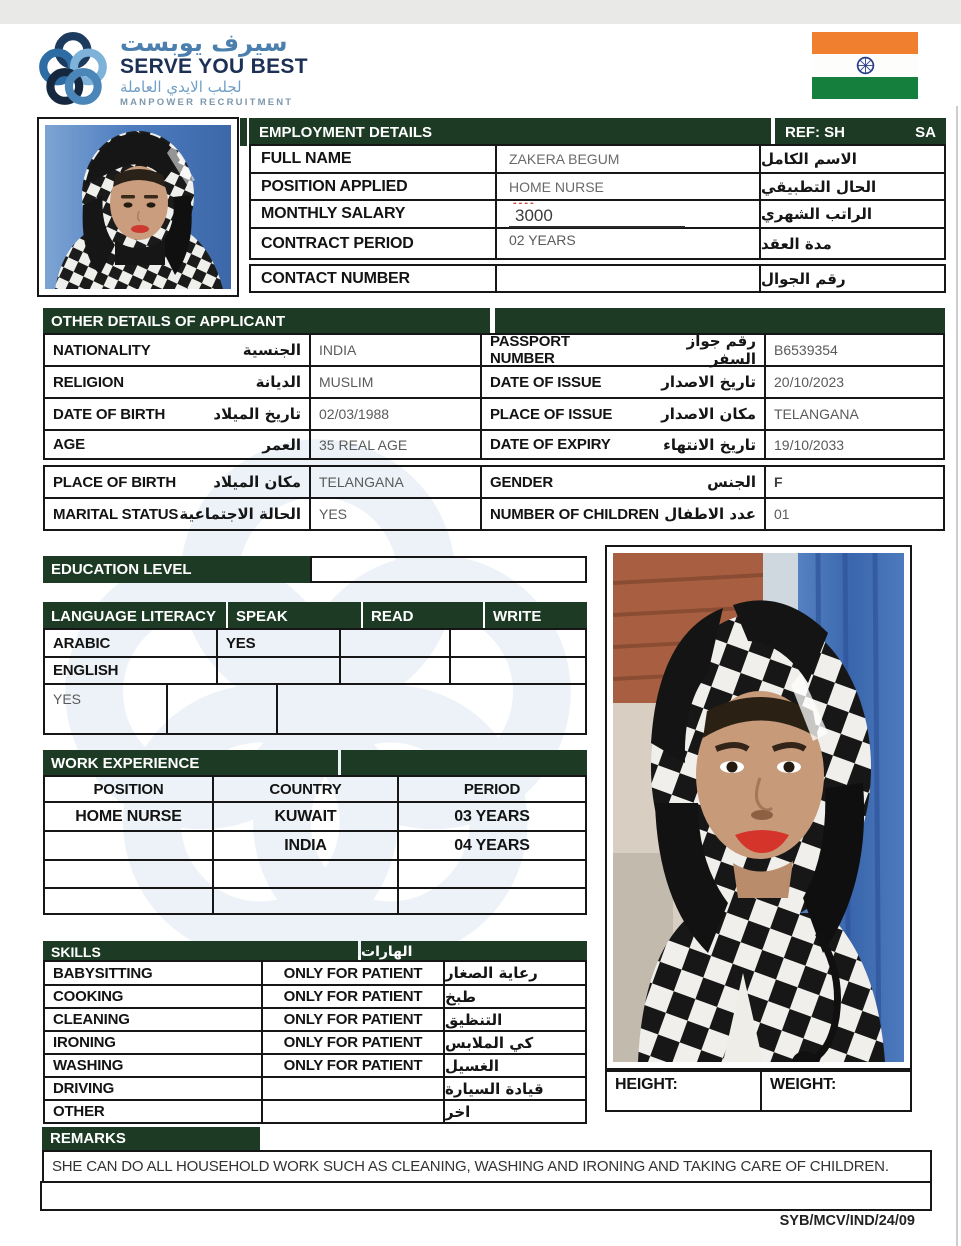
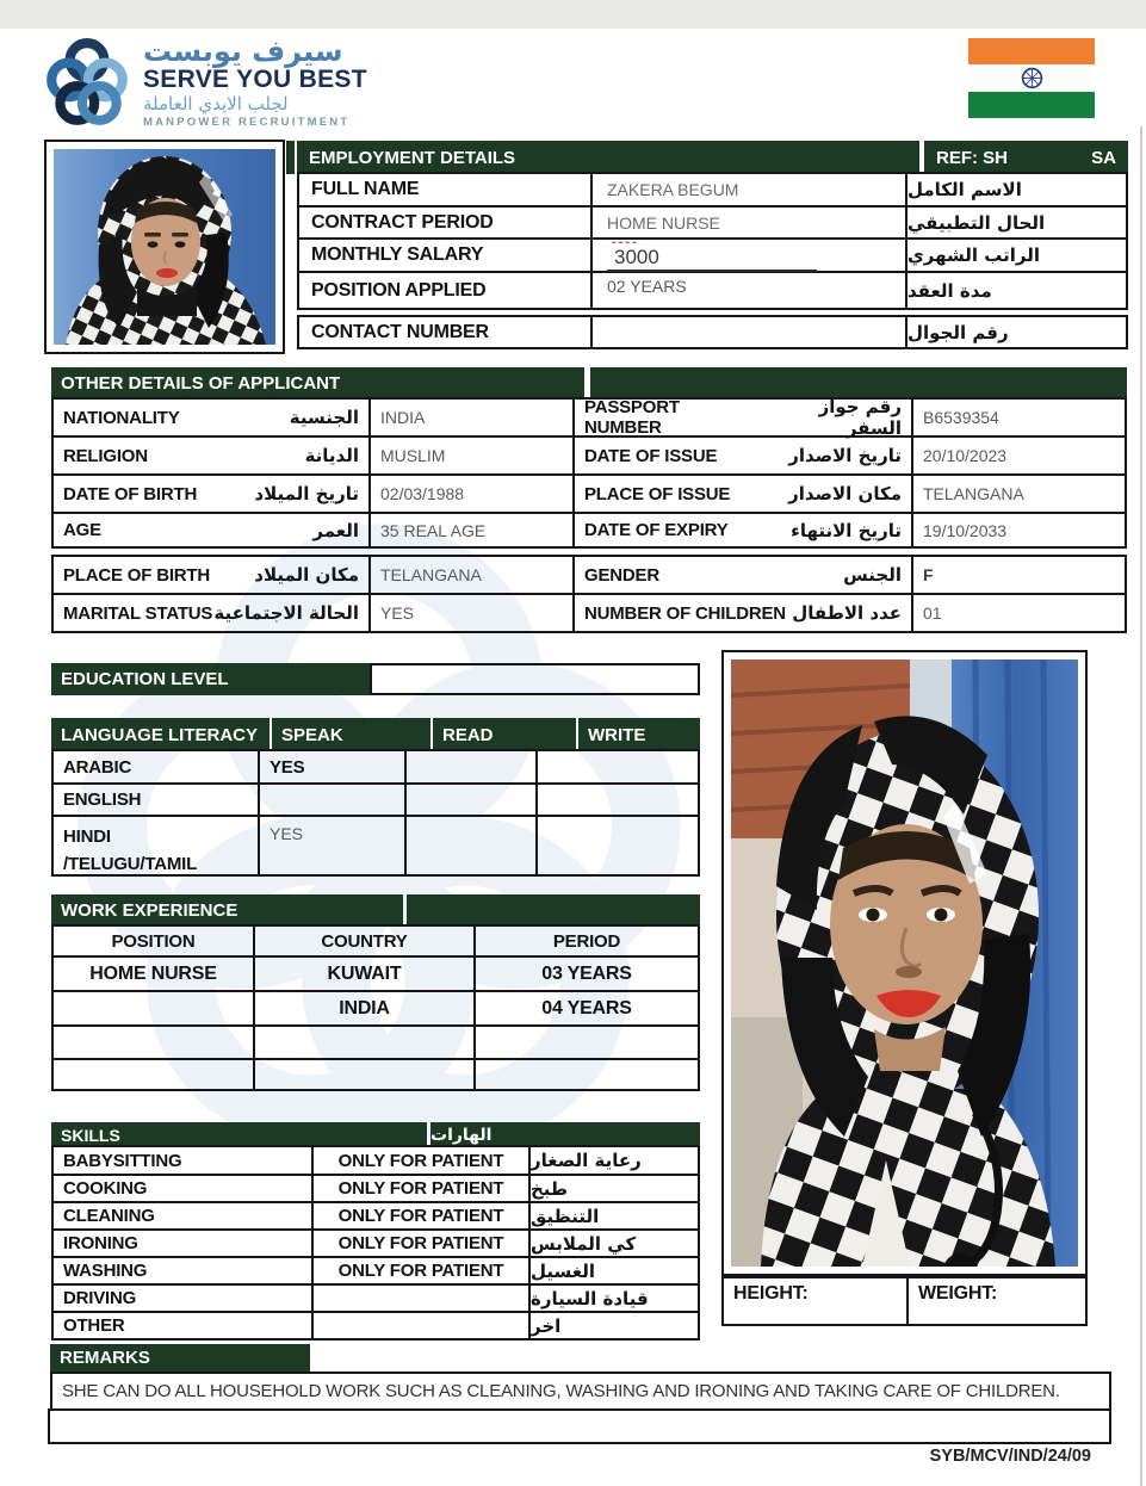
  سيرف يوبست
  SERVE YOU BEST
  لجلب الايدي العاملة
  MANPOWER RECRUITMENT
  EMPLOYMENT DETAILS
  REF: SH
  SA
  FULL NAME
  ZAKERA BEGUM
  الاسم الكامل
- POSITION APPLIED
+ CONTRACT PERIOD
  HOME NURSE
  الحال التطبيقي
  MONTHLY SALARY
  ----
  3000
  الراتب الشهري
- CONTRACT PERIOD
+ POSITION APPLIED
  02 YEARS
  مدة العقد
  CONTACT NUMBER
  رقم الجوال
  OTHER DETAILS OF APPLICANT
  NATIONALITY
  الجنسية
  INDIA
  RELIGION
  الديانة
  MUSLIM
  DATE OF BIRTH
  تاريخ الميلاد
  02/03/1988
  AGE
  العمر
  35 REAL AGE
  PLACE OF BIRTH
  مكان الميلاد
  TELANGANA
  MARITAL STATUS
  الحالة الاجتماعية
  YES
  PASSPORT NUMBER
  رقم جواز السفر
  B6539354
  DATE OF ISSUE
  تاريخ الاصدار
  20/10/2023
  PLACE OF ISSUE
  مكان الاصدار
  TELANGANA
  DATE OF EXPIRY
  تاريخ الانتهاء
  19/10/2033
  GENDER
  الجنس
  F
  NUMBER OF CHILDREN
  عدد الاطفال
  01
  EDUCATION LEVEL
  LANGUAGE LITERACY
  SPEAK
  READ
  WRITE
  ARABIC
  YES
  ENGLISH
+ HINDI
+ /TELUGU/TAMIL
  YES
  WORK EXPERIENCE
  POSITION
  COUNTRY
  PERIOD
  HOME NURSE
  KUWAIT
  03 YEARS
  INDIA
  04 YEARS
  HEIGHT:
  WEIGHT:
  SKILLS
  الهارات
  BABYSITTING
  ONLY FOR PATIENT
  رعاية الصغار
  COOKING
  ONLY FOR PATIENT
  طبخ
  CLEANING
  ONLY FOR PATIENT
  التنظيق
  IRONING
  ONLY FOR PATIENT
  كي الملابس
  WASHING
  ONLY FOR PATIENT
  الغسيل
  DRIVING
  قيادة السيارة
  OTHER
  اخر
  REMARKS
  SHE CAN DO ALL HOUSEHOLD WORK SUCH AS CLEANING, WASHING AND IRONING AND TAKING CARE OF CHILDREN.
  SYB/MCV/IND/24/09
